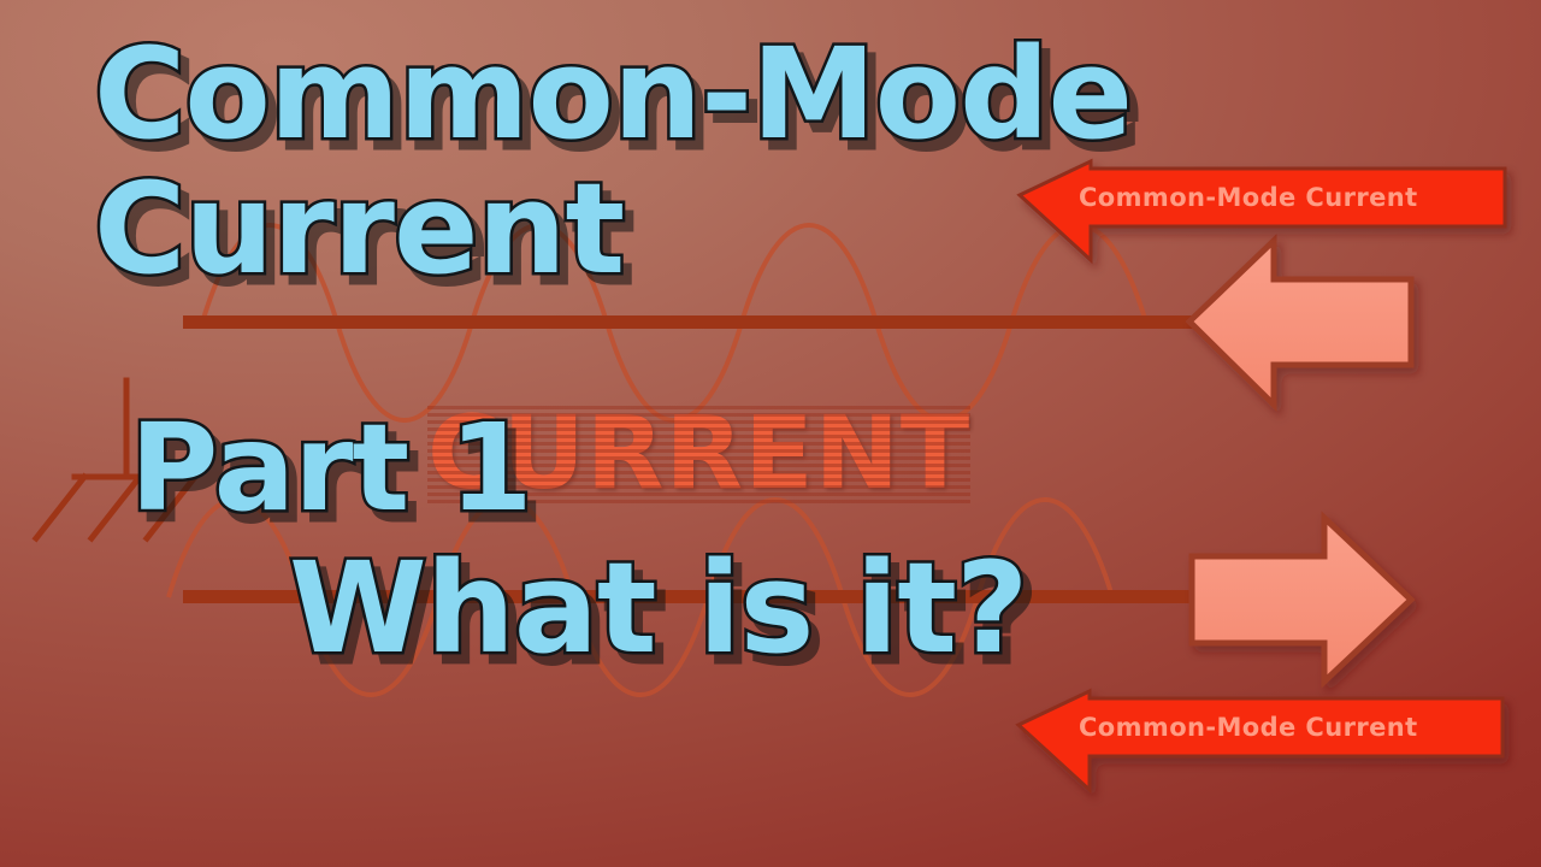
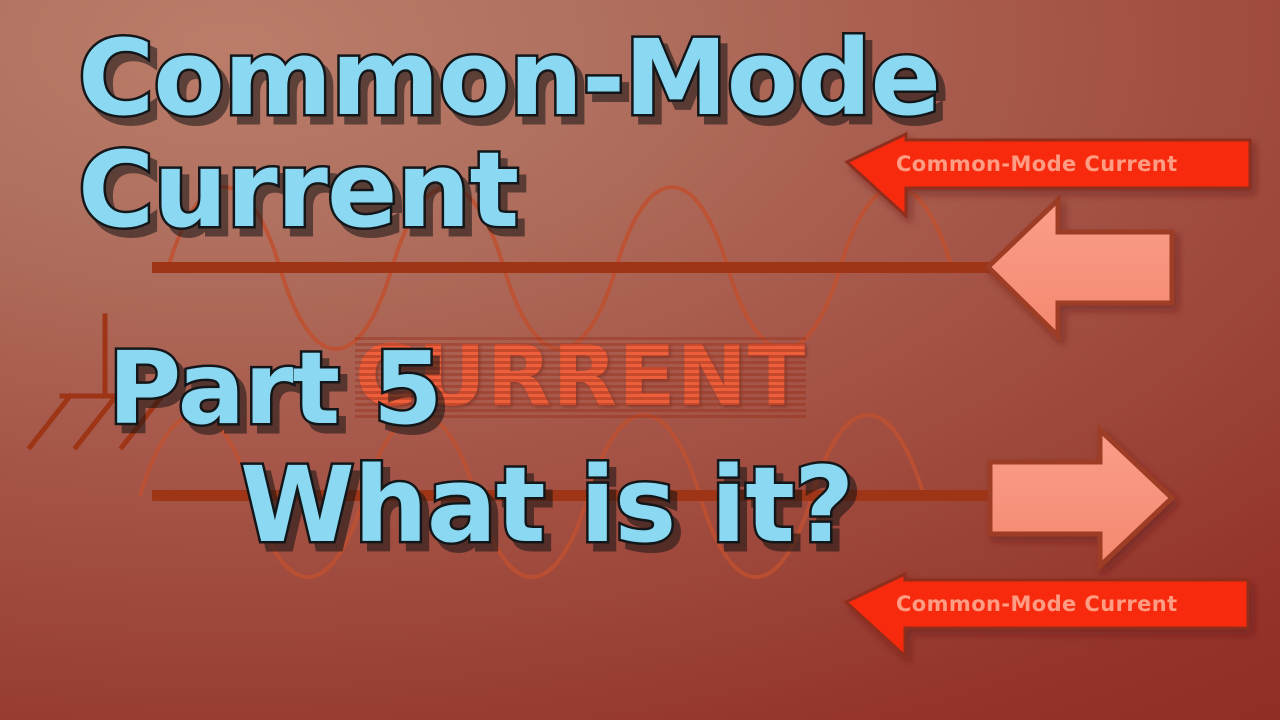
  Common-Mode
  Current
- Part 1
+ Part 5
  What is it?
  Common-Mode Current
  Common-Mode Current
